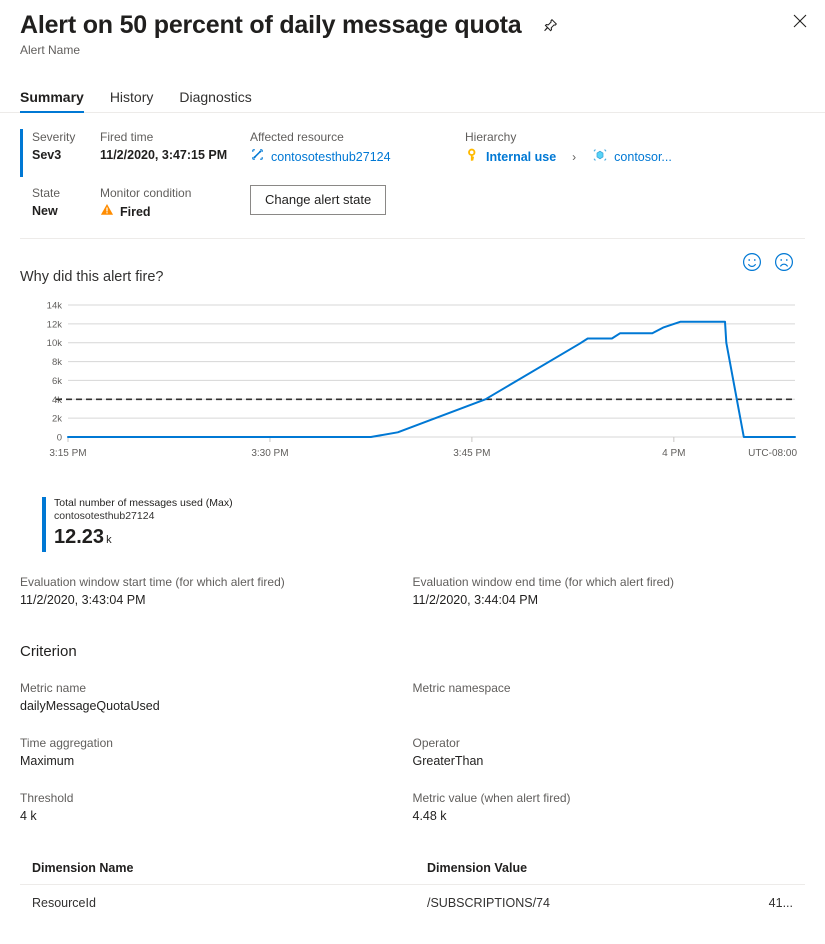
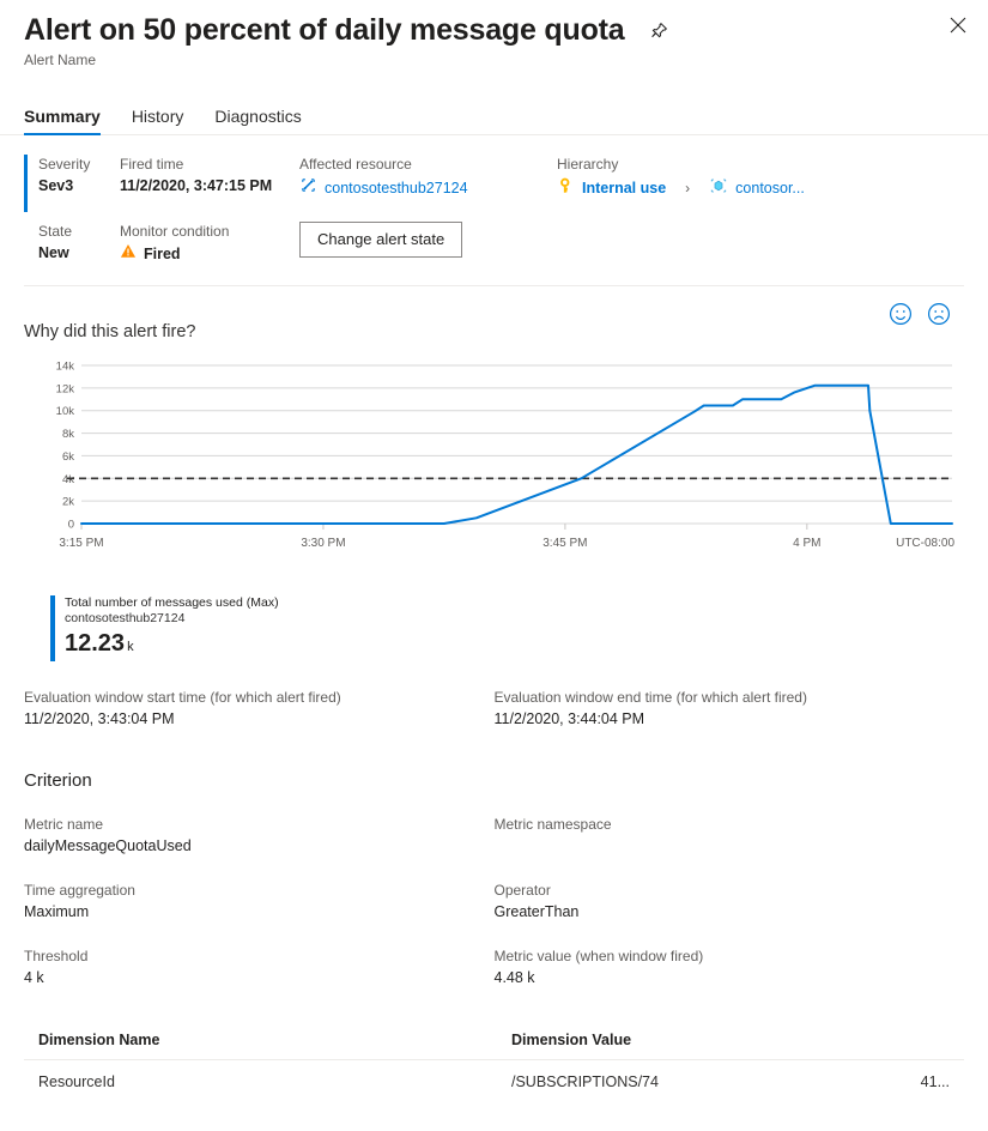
  Alert on 50 percent of daily message quota
  Alert Name
  Summary
  History
  Diagnostics
  Severity
  Sev3
  Fired time
  11/2/2020, 3:47:15 PM
  Affected resource
  contosotesthub27124
  Hierarchy
  Internal use
  ›
  contosor...
  State
  New
  Monitor condition
  Fired
  Change alert state
  Why did this alert fire?
  0
  2k
  4k
  6k
  8k
  10k
  12k
  14k
  3:15 PM
  3:30 PM
  3:45 PM
  4 PM
  UTC-08:00
  Total number of messages used (Max)
  contosotesthub27124
  12.23 k
  Evaluation window start time (for which alert fired)
  11/2/2020, 3:43:04 PM
  Evaluation window end time (for which alert fired)
  11/2/2020, 3:44:04 PM
  Criterion
  Metric name
  dailyMessageQuotaUsed
  Metric namespace
  Time aggregation
  Maximum
  Operator
  GreaterThan
  Threshold
  4 k
- Metric value (when alert fired)
+ Metric value (when window fired)
  4.48 k
  Dimension Name
  Dimension Value
  ResourceId
  /SUBSCRIPTIONS/74
  41...
